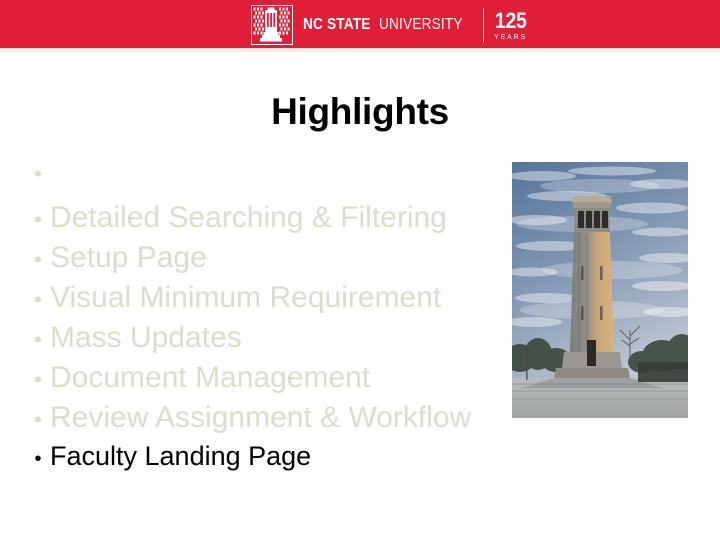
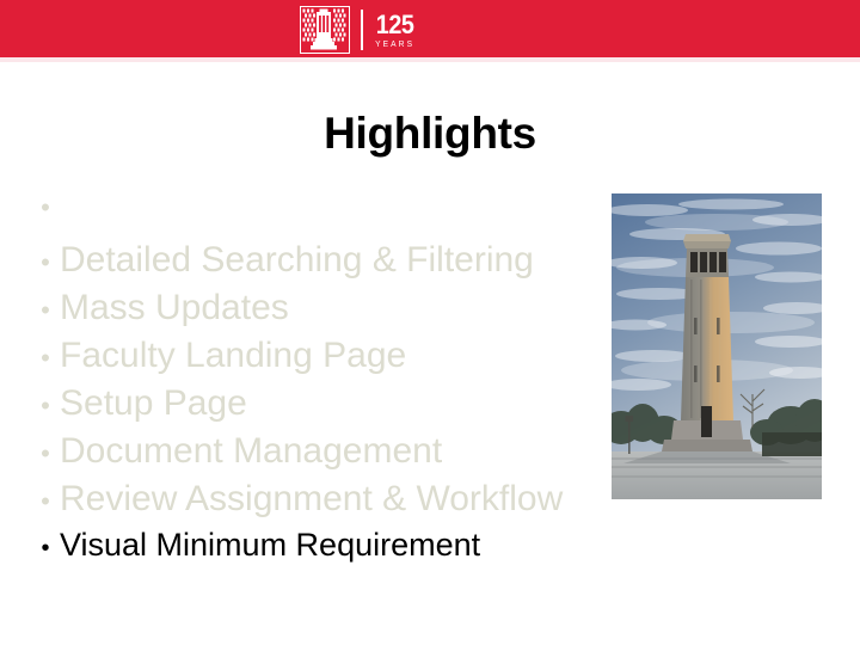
- NC STATE
- UNIVERSITY
  125
  Highlights
  •
  •
  Detailed Searching & Filtering
  •
- Setup Page
+ Mass Updates
  •
- Visual Minimum Requirement
+ Faculty Landing Page
  •
- Mass Updates
+ Setup Page
  •
  Document Management
  •
  Review Assignment & Workflow
  •
- Faculty Landing Page
+ Visual Minimum Requirement
